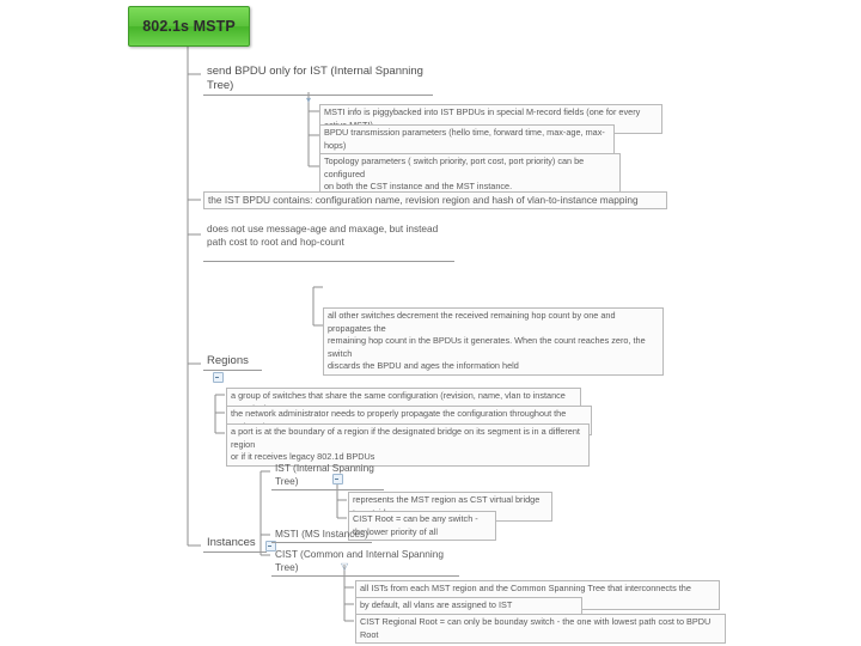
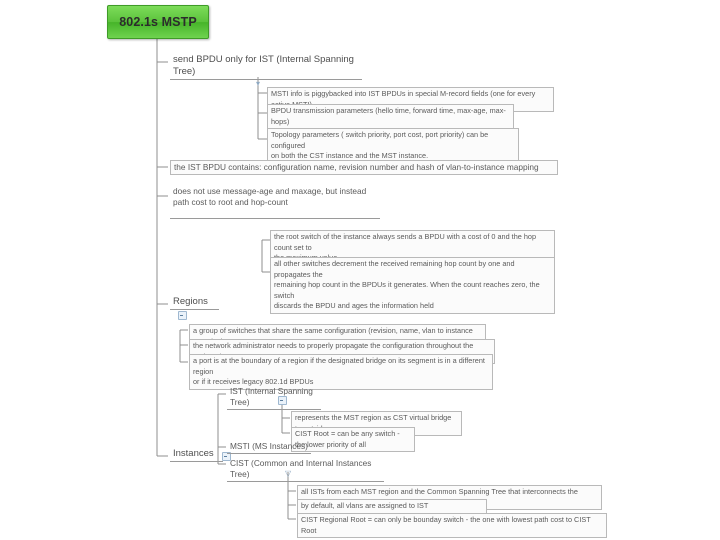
  802.1s MSTP
  send BPDU only for IST (Internal Spanning Tree)
  ▾
  MSTI info is piggybacked into IST BPDUs in special M-record fields (one for every
  BPDU transmission parameters (hello time, forward time, max-age, max-hops)
  Topology parameters ( switch priority, port cost, port priority) can be configured
  on both the CST instance and the MST instance.
- the IST BPDU contains: configuration name, revision region and hash of vlan-to-instance mapping
+ the IST BPDU contains: configuration name, revision number and hash of vlan-to-instance mapping
  does not use message-age and maxage, but instead
  path cost to root and hop-count
+ the root switch of the instance always sends a BPDU with a cost of 0 and the hop count set to
  all other switches decrement the received remaining hop count by one and propagates the
  remaining hop count in the BPDUs it generates. When the count reaches zero, the switch
  discards the BPDU and ages the information held
  Regions
  a group of switches that share the same configuration (revision, name, vlan to instance
  the network administrator needs to properly propagate the configuration throughout the
  a port is at the boundary of a region if the designated bridge on its segment is in a different region
  or if it receives legacy 802.1d BPDUs
  Instances
  IST (Internal Spanning Tree)
  represents the MST region as CST virtual bridge
  CIST Root = can be any switch - the lower priority of all
  MSTI (MS Instances)
- CIST (Common and Internal Spanning Tree)
+ CIST (Common and Internal Instances Tree)
  ▽
  all ISTs from each MST region and the Common Spanning Tree that interconnects the
  by default, all vlans are assigned to IST
- CIST Regional Root = can only be bounday switch - the one with lowest path cost to BPDU Root
+ CIST Regional Root = can only be bounday switch - the one with lowest path cost to CIST Root
